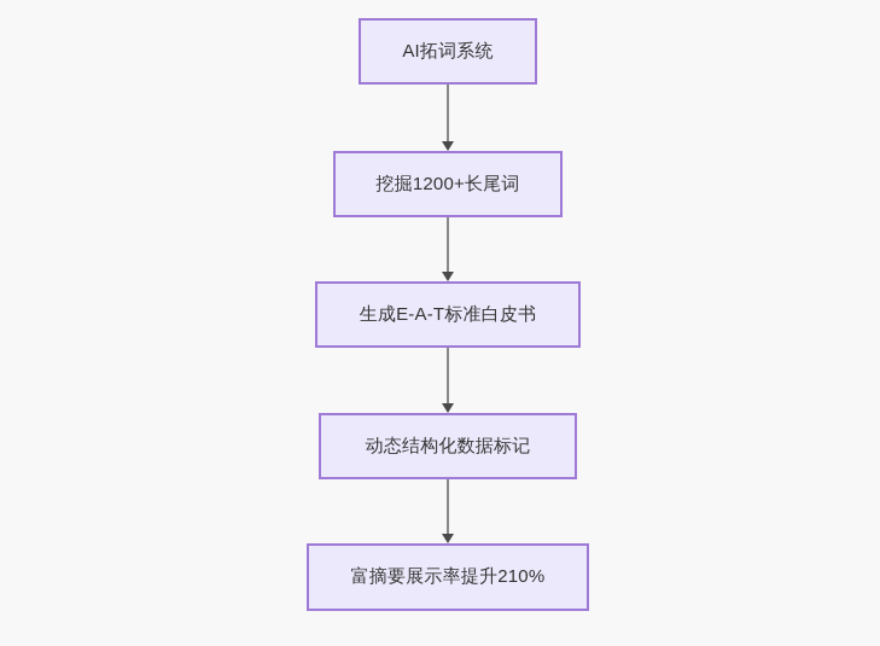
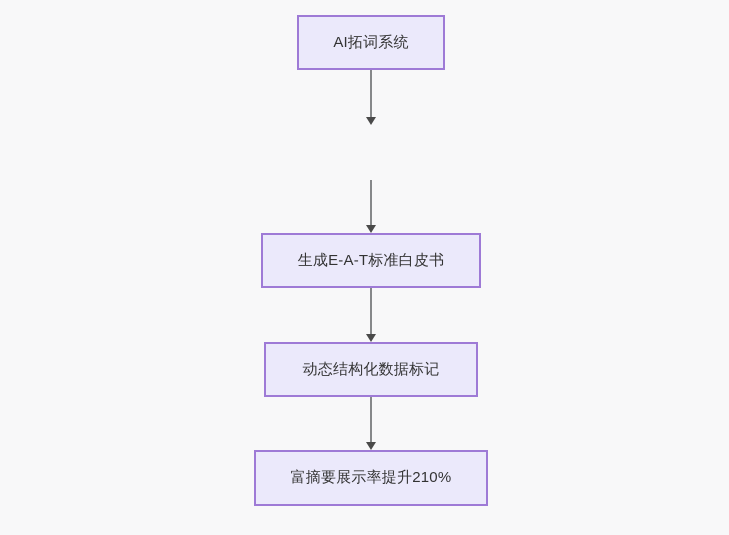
  AI拓词系统
- 挖掘1200+长尾词
  生成E-A-T标准白皮书
  动态结构化数据标记
  富摘要展示率提升210%
